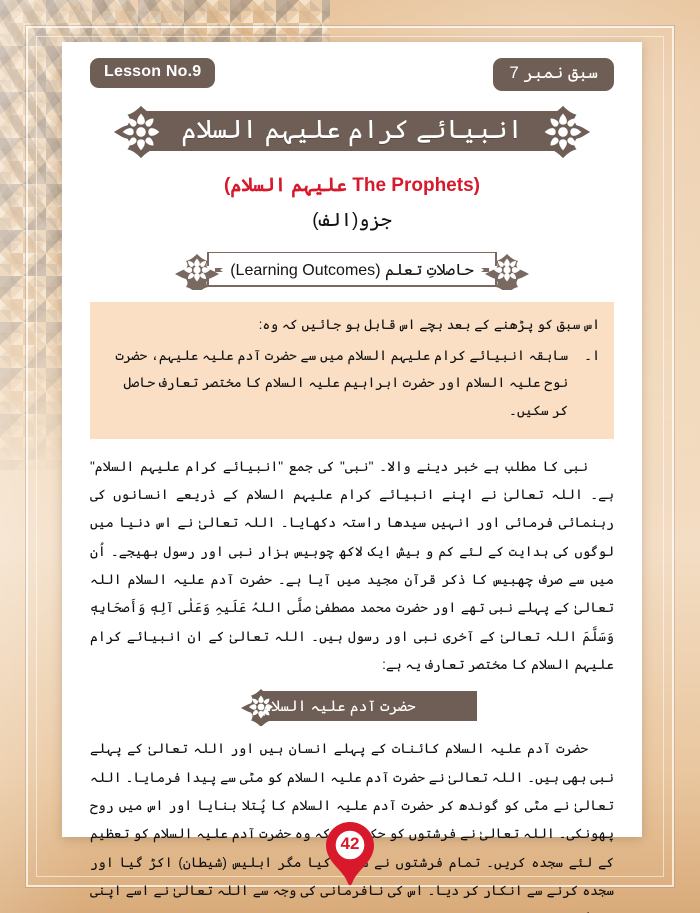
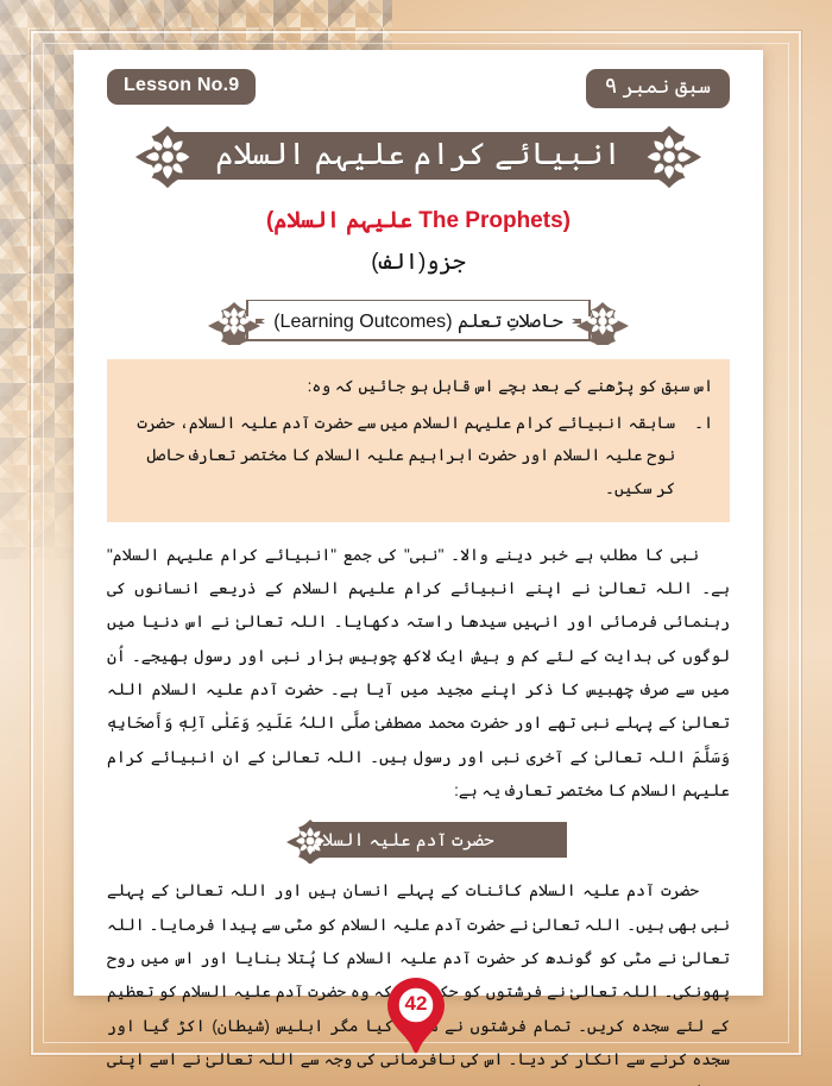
  Lesson No.9
- سبق نمبر 7
+ سبق نمبر ۹
  انبیائے کرام علیہم السلم
  (The Prophets علیہم السلام)
  جزو(الف)
  حاصلتِ تعلم (Learning Outcomes)
  اس سبق کو پڑھنے کے بعد بچے اس قابل ہو جائیں کہ وہ:
  ا۔
- سابقہ انبیائے کرام علیہم السلام میں سے حضرت آدم علیہ علیہم، حضرت نوح علیہ السلام اور حضرت ابراہیم علیہ السلام کا مختصر تعارف حاصل کر سکیں۔
+ سابقہ انبیائے کرام علیہم السلام میں سے حضرت آدم علیہ السلام، حضرت نوح علیہ السلام اور حضرت ابراہیم علیہ السلام کا مختصر تعارف حاصل کر سکیں۔
- نبی کا مطلب ہے خبر دینے والا۔ "نبی" کی جمع "انبیائے کرام علیہم السلام" ہے۔ اللہ تعالیٰ نے اپنے انبیائے کرام علیہم السلام کے ذریعے انسانوں کی رہنمائی فرمائی اور انہیں سیدھا راستہ دکھایا۔ اللہ تعالیٰ نے اس دنیا میں لوگوں کی ہدایت کے لئے کم و بیش ایک لاکھ چوبیس ہزار نبی اور رسول بھیجے۔ اُن میں سے صرف چھبیس کا ذکر قرآن مجید میں آیا ہے۔ حضرت آدم علیہ السلام اللہ تعالیٰ کے پہلے نبی تھے اور حضرت محمد مصطفیٰ صلَّی اللہُ عَلَیہِ وَعَلٰی آلِهٖ وَأَصحَابِهٖ وَسَلَّمَ اللہ تعالیٰ کے آخری نبی اور رسول ہیں۔ اللہ تعالیٰ کے ان انبیائے کرام علیہم السلام کا مختصر تعارف یہ ہے:
+ نبی کا مطلب ہے خبر دینے والا۔ "نبی" کی جمع "انبیائے کرام علیہم السلام" ہے۔ اللہ تعالیٰ نے اپنے انبیائے کرام علیہم السلام کے ذریعے انسانوں کی رہنمائی فرمائی اور انہیں سیدھا راستہ دکھایا۔ اللہ تعالیٰ نے اس دنیا میں لوگوں کی ہدایت کے لئے کم و بیش ایک لاکھ چوبیس ہزار نبی اور رسول بھیجے۔ اُن میں سے صرف چھبیس کا ذکر اپنے مجید میں آیا ہے۔ حضرت آدم علیہ السلام اللہ تعالیٰ کے پہلے نبی تھے اور حضرت محمد مصطفیٰ صلَّی اللہُ عَلَیہِ وَعَلٰی آلِهٖ وَأَصحَابِهٖ وَسَلَّمَ اللہ تعالیٰ کے آخری نبی اور رسول ہیں۔ اللہ تعالیٰ کے ان انبیائے کرام علیہم السلام کا مختصر تعارف یہ ہے:
  حضرت آدم علیہ السلام
  حضرت آدم علیہ السلام کائنات کے پہلے انسان ہیں اور اللہ تعالیٰ کے پہلے نبی بھی ہیں۔ اللہ تعالیٰ نے حضرت آدم علیہ السلام کو مٹی سے پیدا فرمایا۔ اللہ تعالیٰ نے مٹی کو گوندھ کر حضرت آدم علیہ السلام کا پُتل بنایا اور اس میں روح پھونکی۔ اللہ تعالیٰ نے فرشتوں کو حک کہ وہ حضرت آدم علیہ السلام کو تعظیم کے لئے سجدہ کریں۔ تمام فرشتوں نے کیا مگر ابلیس (شیطان) اکڑ گیا اور سجدہ کرنے سے انکار کر دیا۔ اس کی نافرمانی کی وجہ سے اللہ تعالیٰ نے اسے اپنی
  42
